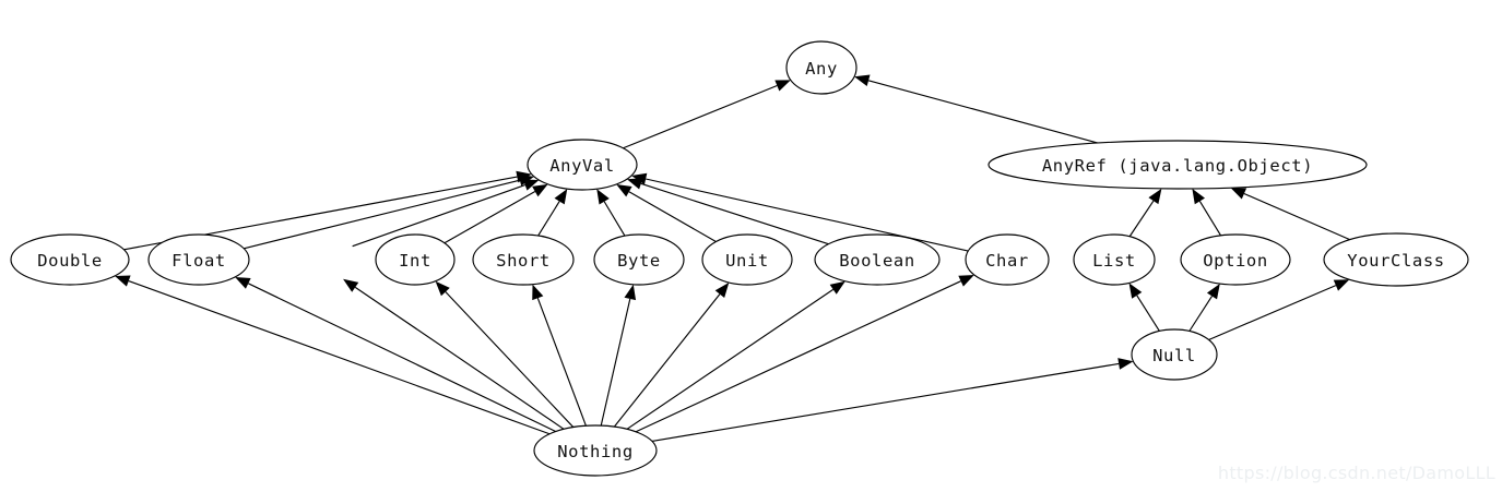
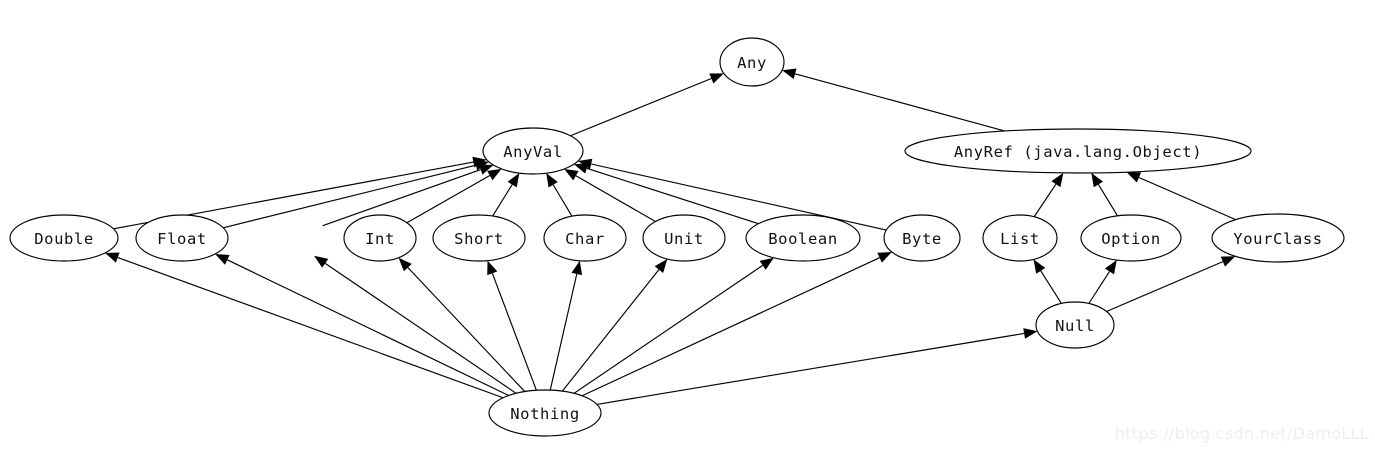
  Any
  AnyVal
  AnyRef (java.lang.Object)
  Double
  Float
  Int
  Short
- Byte
+ Char
  Unit
  Boolean
- Char
+ Byte
  List
  Option
  YourClass
  Null
  Nothing
